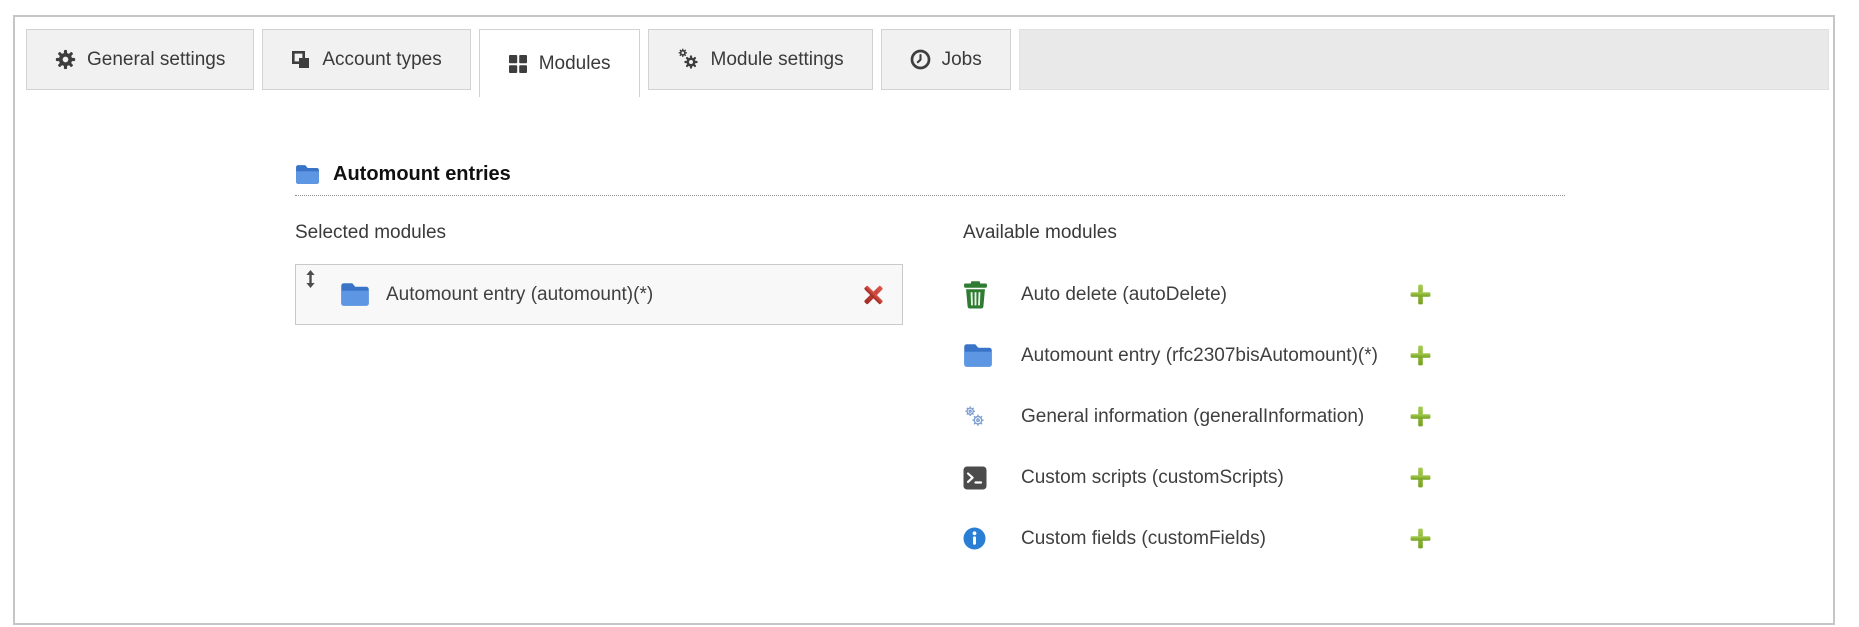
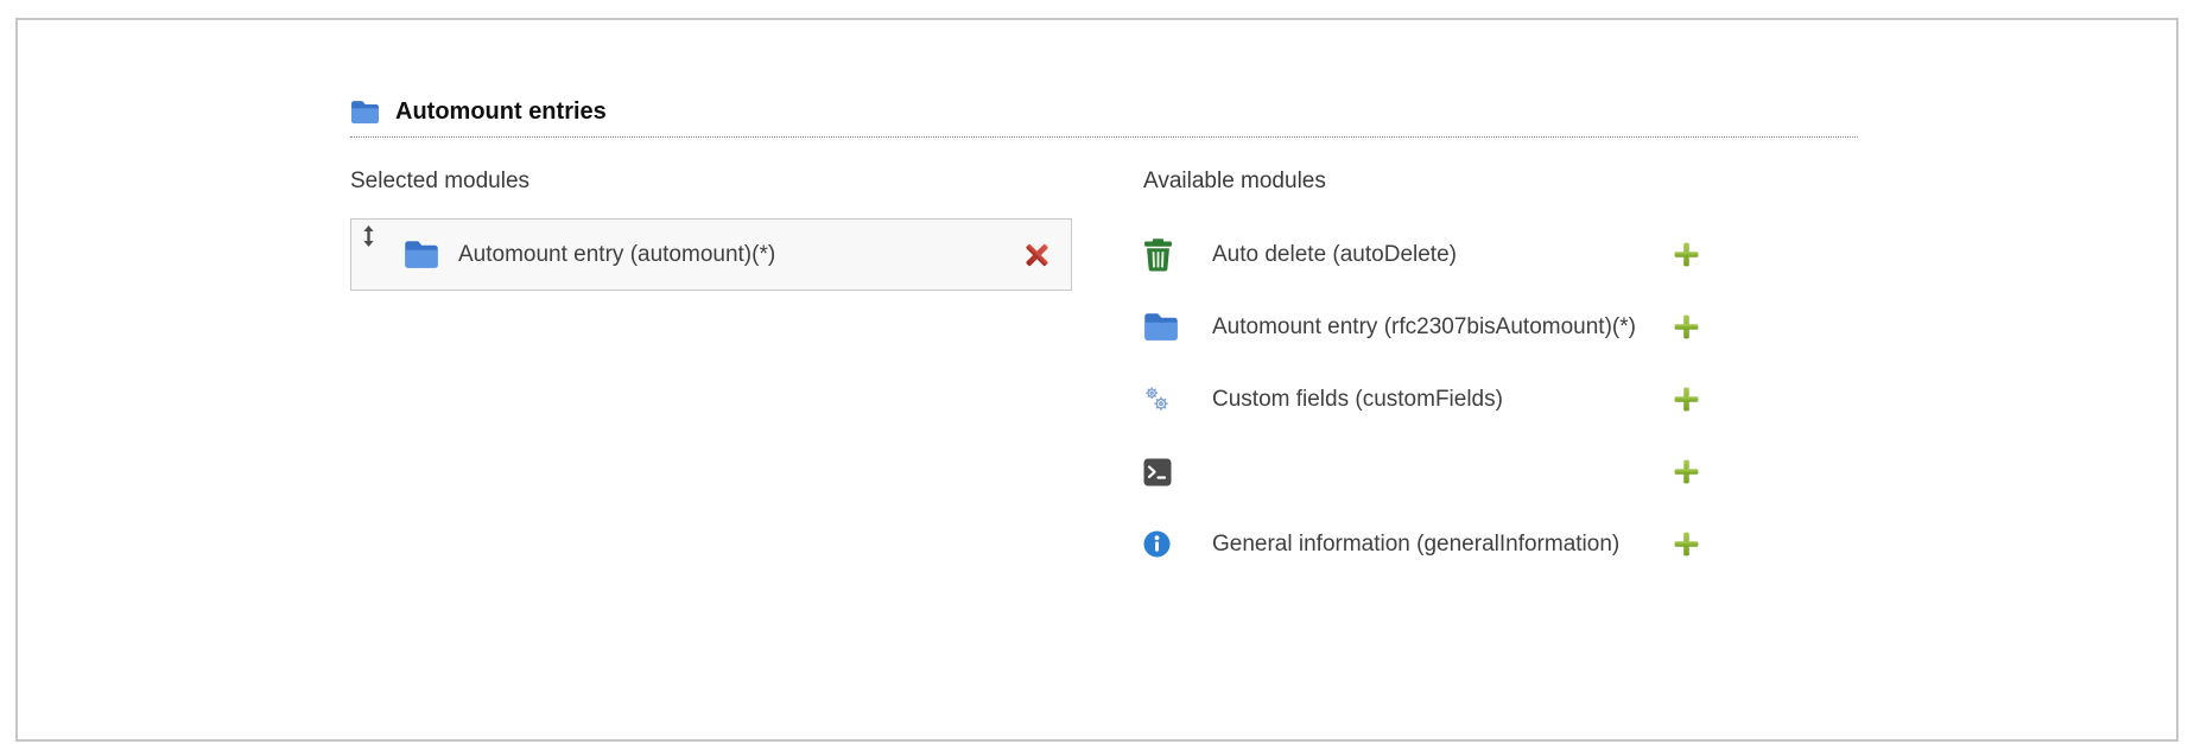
- General settings
- Account types
- Modules
- Module settings
- Jobs
  Automount entries
  Selected modules
  Automount entry (automount)(*)
  Available modules
  Auto delete (autoDelete)
  Automount entry (rfc2307bisAutomount)(*)
- General information (generalInformation)
+ Custom fields (customFields)
- Custom scripts (customScripts)
- Custom fields (customFields)
+ General information (generalInformation)
